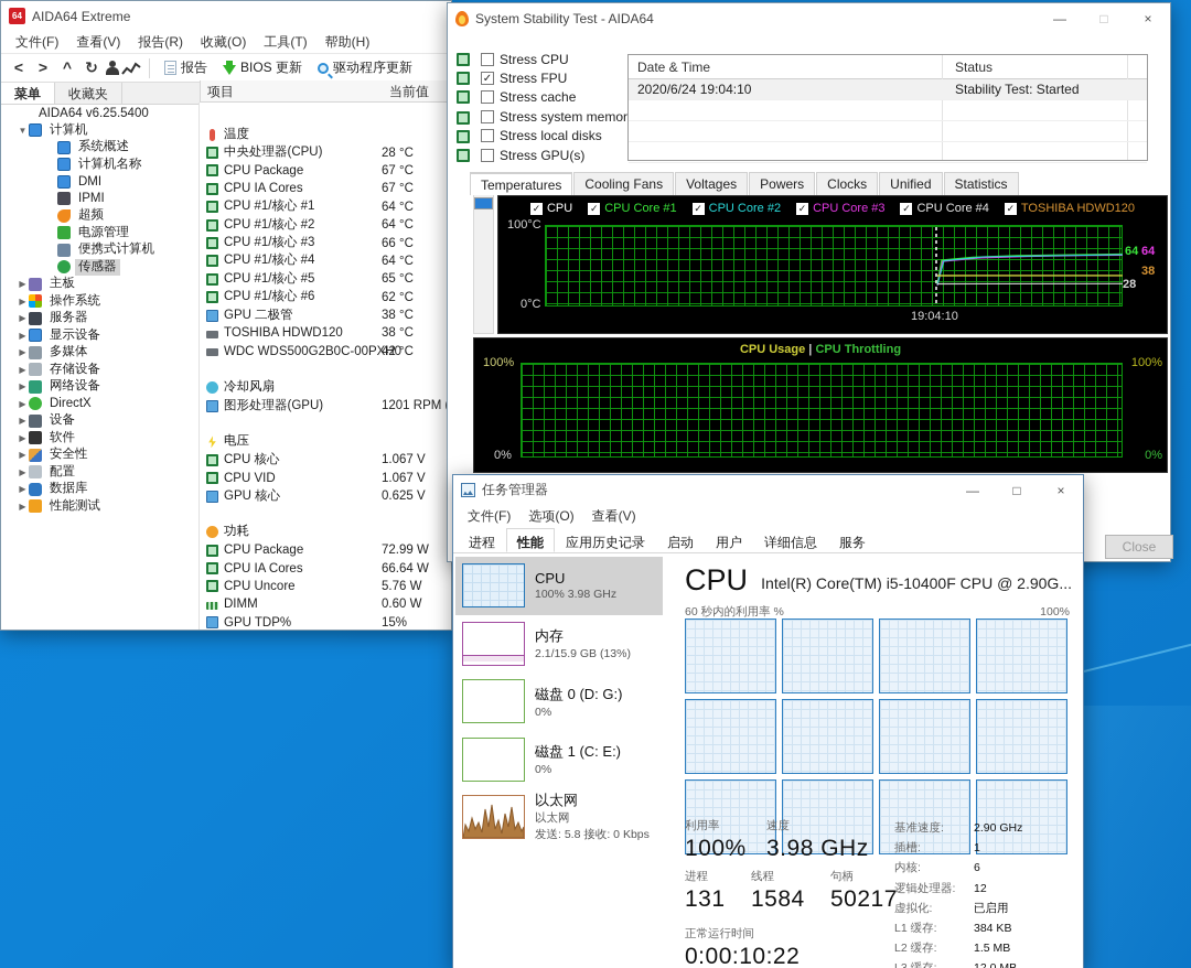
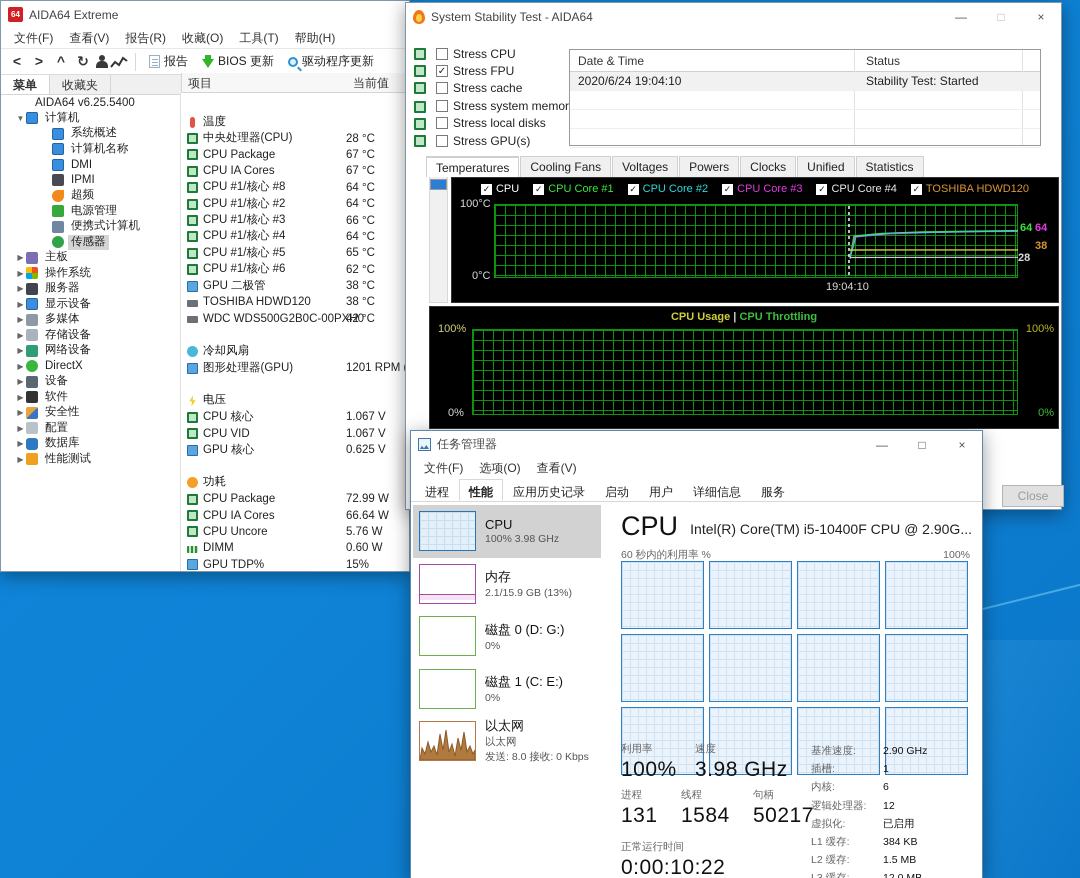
  64
  AIDA64 Extreme
  文件(F)
  查看(V)
  报告(R)
  收藏(O)
  工具(T)
  帮助(H)
  <
  >
  ^
  ↻
  报告
  BIOS 更新
  驱动程序更新
  菜单
  收藏夹
  项目
  当前值
  AIDA64 v6.25.5400
  ▼
  计算机
  系统概述
  计算机名称
  DMI
  IPMI
  超频
  电源管理
  便携式计算机
  传感器
  ▶
  主板
  ▶
  操作系统
  ▶
  服务器
  ▶
  显示设备
  ▶
  多媒体
  ▶
  存储设备
  ▶
  网络设备
  ▶
  DirectX
  ▶
  设备
  ▶
  软件
  ▶
  安全性
  ▶
  配置
  ▶
  数据库
  ▶
  性能测试
  温度
  中央处理器(CPU)
  28 °C
  CPU Package
  67 °C
  CPU IA Cores
  67 °C
- CPU #1/核心 #1
+ CPU #1/核心 #8
  64 °C
  CPU #1/核心 #2
  64 °C
  CPU #1/核心 #3
  66 °C
  CPU #1/核心 #4
  64 °C
  CPU #1/核心 #5
  65 °C
  CPU #1/核心 #6
  62 °C
  GPU 二极管
  38 °C
  TOSHIBA HDWD120
  38 °C
  WDC WDS500G2B0C-00PXH0
  42 °C
  冷却风扇
  图形处理器(GPU)
  1201 RPM
  电压
  CPU 核心
  1.067 V
  CPU VID
  1.067 V
  GPU 核心
  0.625 V
  功耗
  CPU Package
  72.99 W
  CPU IA Cores
  66.64 W
  CPU Uncore
  5.76 W
  DIMM
  0.60 W
  GPU TDP%
  15%
  System Stability Test - AIDA64
  —
  □
  ×
  Stress CPU
  Stress FPU
  Stress cache
  Stress system memor
  Stress local disks
  Stress GPU(s)
  Date & Time
  Status
  2020/6/24 19:04:10
  Stability Test: Started
  Temperatures
  Cooling Fans
  Voltages
  Powers
  Clocks
  Unified
  Statistics
  ✓
  CPU
  ✓
  CPU Core #1
  ✓
  CPU Core #2
  ✓
  CPU Core #3
  ✓
  CPU Core #4
  ✓
  TOSHIBA HDWD120
  100°C
  0°C
  19:04:10
  64
  64
  38
  28
  CPU Usage | CPU Throttling
  100%
  0%
  100%
  0%
  Close
  任务管理器
  —
  □
  ×
  文件(F)
  选项(O)
  查看(V)
  进程
  性能
  应用历史记录
  启动
  用户
  详细信息
  服务
  CPU
  100% 3.98 GHz
  内存
  2.1/15.9 GB (13%)
  磁盘 0 (D: G:)
  0%
  磁盘 1 (C: E:)
  0%
  以太网
  以太网
- 发送: 5.8 接收: 0 Kbps
+ 发送: 8.0 接收: 0 Kbps
  CPU
  Intel(R) Core(TM) i5-10400F CPU @ 2.90G...
  60 秒内的利用率 %
  100%
  利用率
  100%
  速度
  3.98 GHz
  进程
  131
  线程
  1584
  句柄
  50217
  正常运行时间
  0:00:10:22
  基准速度:
  2.90 GHz
  插槽:
  1
  内核:
  6
  逻辑处理器:
  12
  虚拟化:
  已启用
  L1 缓存:
  384 KB
  L2 缓存:
  1.5 MB
